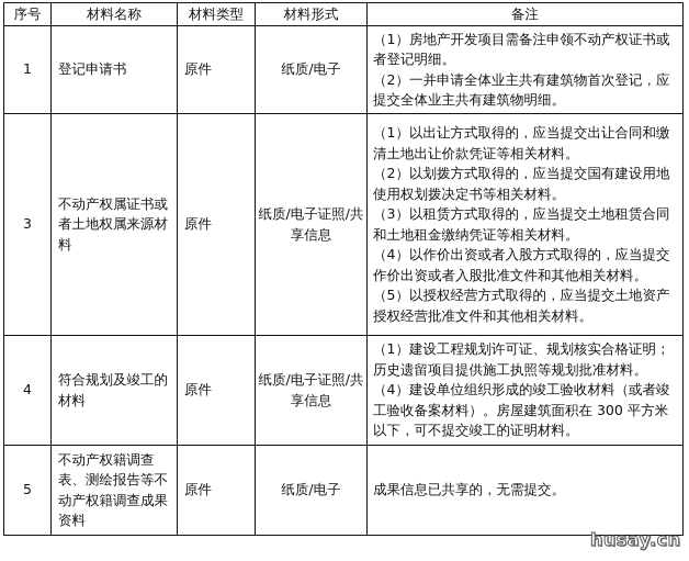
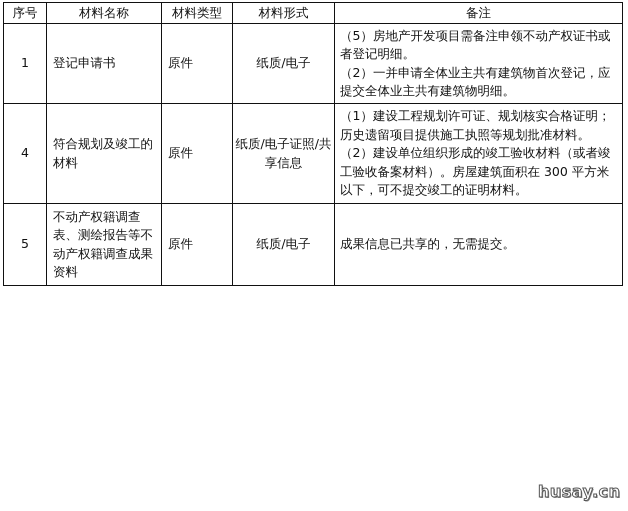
  序号	材料名称	材料类型	材料形式	备注
- 1	登记申请书	原件	纸质/电子	（1）房地产开发项目需备注申领不动产权证书或者登记明细。 （2）一并申请全体业主共有建筑物首次登记，应提交全体业主共有建筑物明细。
+ 1	登记申请书	原件	纸质/电子	（5）房地产开发项目需备注申领不动产权证书或者登记明细。 （2）一并申请全体业主共有建筑物首次登记，应提交全体业主共有建筑物明细。
- 3	不动产权属证书或者土地权属来源材料	原件	纸质/电子证照/共享信息	（1）以出让方式取得的，应当提交出让合同和缴清土地出让价款凭证等相关材料。 （2）以划拨方式取得的，应当提交国有建设用地使用权划拨决定书等相关材料。 （3）以租赁方式取得的，应当提交土地租赁合同和土地租金缴纳凭证等相关材料。 （4）以作价出资或者入股方式取得的，应当提交作价出资或者入股批准文件和其他相关材料。 （5）以授权经营方式取得的，应当提交土地资产授权经营批准文件和其他相关材料。
- 4	符合规划及竣工的材料	原件	纸质/电子证照/共享信息	（1）建设工程规划许可证、规划核实合格证明；历史遗留项目提供施工执照等规划批准材料。 （4）建设单位组织形成的竣工验收材料（或者竣工验收备案材料）。房屋建筑面积在 300 平方米以下，可不提交竣工的证明材料。
+ 4	符合规划及竣工的材料	原件	纸质/电子证照/共享信息	（1）建设工程规划许可证、规划核实合格证明；历史遗留项目提供施工执照等规划批准材料。 （2）建设单位组织形成的竣工验收材料（或者竣工验收备案材料）。房屋建筑面积在 300 平方米以下，可不提交竣工的证明材料。
  5	不动产权籍调查表、测绘报告等不动产权籍调查成果资料	原件	纸质/电子	成果信息已共享的，无需提交。
  husay.cn
